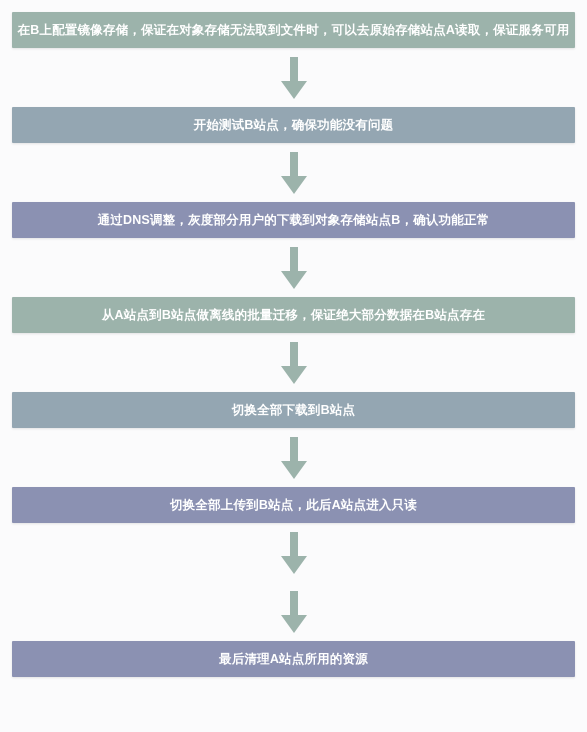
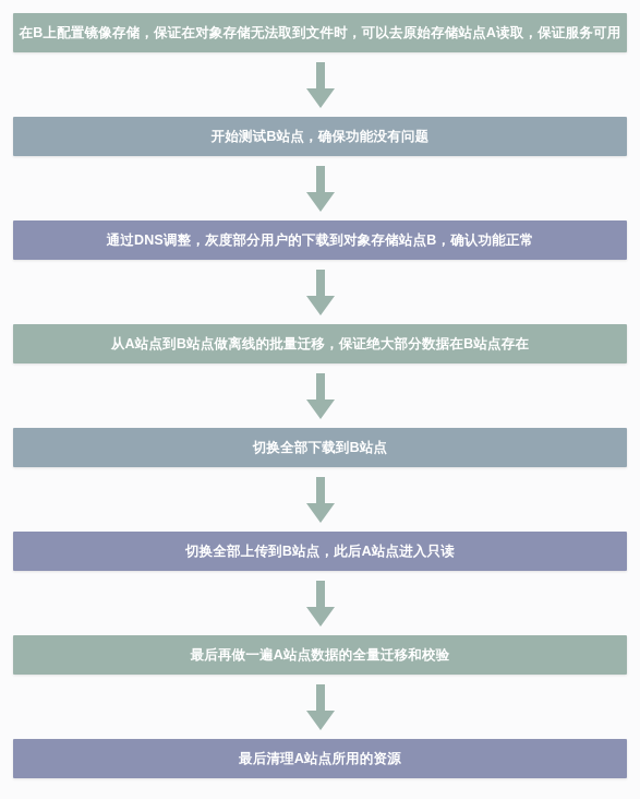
  在B上配置镜像存储，保证在对象存储无法取到文件时，可以去原始存储站点A读取，保证服务可用
  开始测试B站点，确保功能没有问题
  通过DNS调整，灰度部分用户的下载到对象存储站点B，确认功能正常
  从A站点到B站点做离线的批量迁移，保证绝大部分数据在B站点存在
  切换全部下载到B站点
  切换全部上传到B站点，此后A站点进入只读
+ 最后再做一遍A站点数据的全量迁移和校验
  最后清理A站点所用的资源
